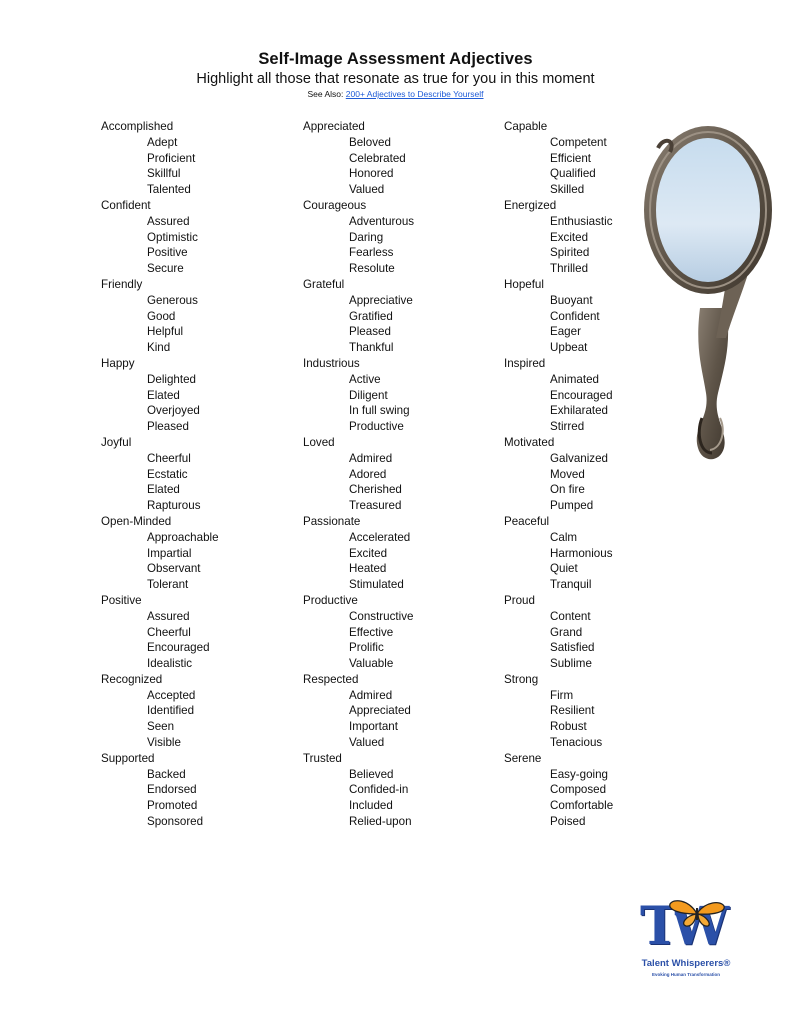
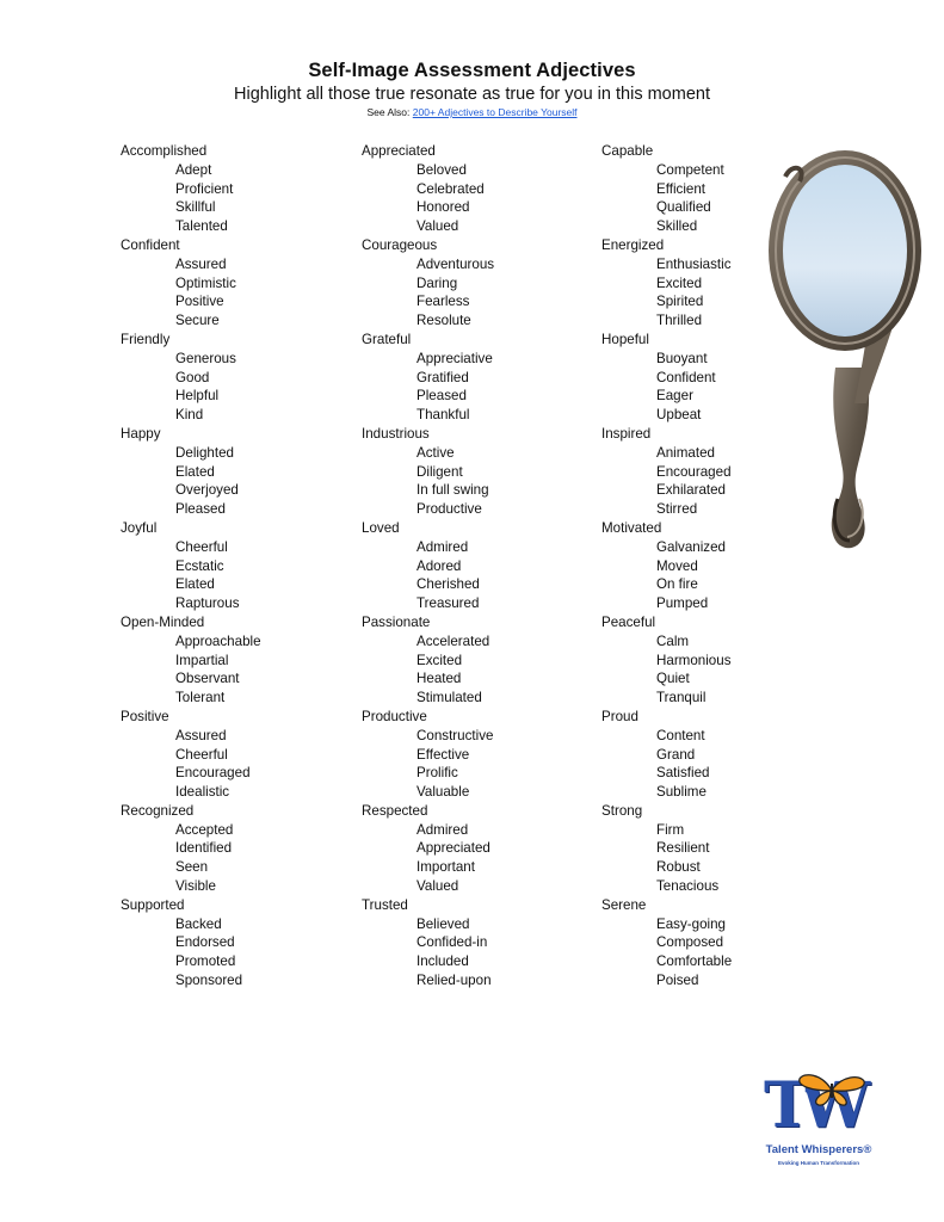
  Self-Image Assessment Adjectives
- Highlight all those that resonate as true for you in this moment
+ Highlight all those true resonate as true for you in this moment
  See Also: 200+ Adjectives to Describe Yourself
  Accomplished
  Adept
  Proficient
  Skillful
  Talented
  Confident
  Assured
  Optimistic
  Positive
  Secure
  Friendly
  Generous
  Good
  Helpful
  Kind
  Happy
  Delighted
  Elated
  Overjoyed
  Pleased
  Joyful
  Cheerful
  Ecstatic
  Elated
  Rapturous
  Open-Minded
  Approachable
  Impartial
  Observant
  Tolerant
  Positive
  Assured
  Cheerful
  Encouraged
  Idealistic
  Recognized
  Accepted
  Identified
  Seen
  Visible
  Supported
  Backed
  Endorsed
  Promoted
  Sponsored
  Appreciated
  Beloved
  Celebrated
  Honored
  Valued
  Courageous
  Adventurous
  Daring
  Fearless
  Resolute
  Grateful
  Appreciative
  Gratified
  Pleased
  Thankful
  Industrious
  Active
  Diligent
  In full swing
  Productive
  Loved
  Admired
  Adored
  Cherished
  Treasured
  Passionate
  Accelerated
  Excited
  Heated
  Stimulated
  Productive
  Constructive
  Effective
  Prolific
  Valuable
  Respected
  Admired
  Appreciated
  Important
  Valued
  Trusted
  Believed
  Confided-in
  Included
  Relied-upon
  Capable
  Competent
  Efficient
  Qualified
  Skilled
  Energized
  Enthusiastic
  Excited
  Spirited
  Thrilled
  Hopeful
  Buoyant
  Confident
  Eager
  Upbeat
  Inspired
  Animated
  Encouraged
  Exhilarated
  Stirred
  Motivated
  Galvanized
  Moved
  On fire
  Pumped
  Peaceful
  Calm
  Harmonious
  Quiet
  Tranquil
  Proud
  Content
  Grand
  Satisfied
  Sublime
  Strong
  Firm
  Resilient
  Robust
  Tenacious
  Serene
  Easy-going
  Composed
  Comfortable
  Poised
  TW
  Talent Whisperers®
